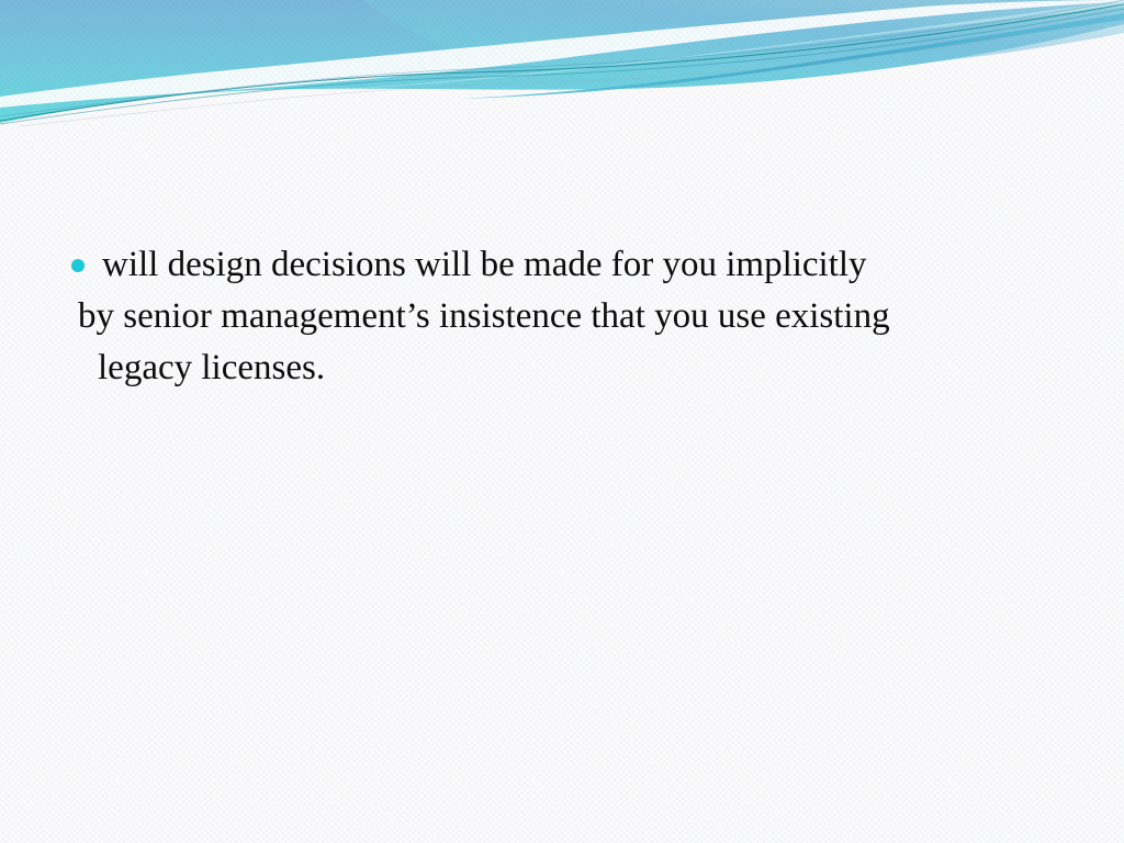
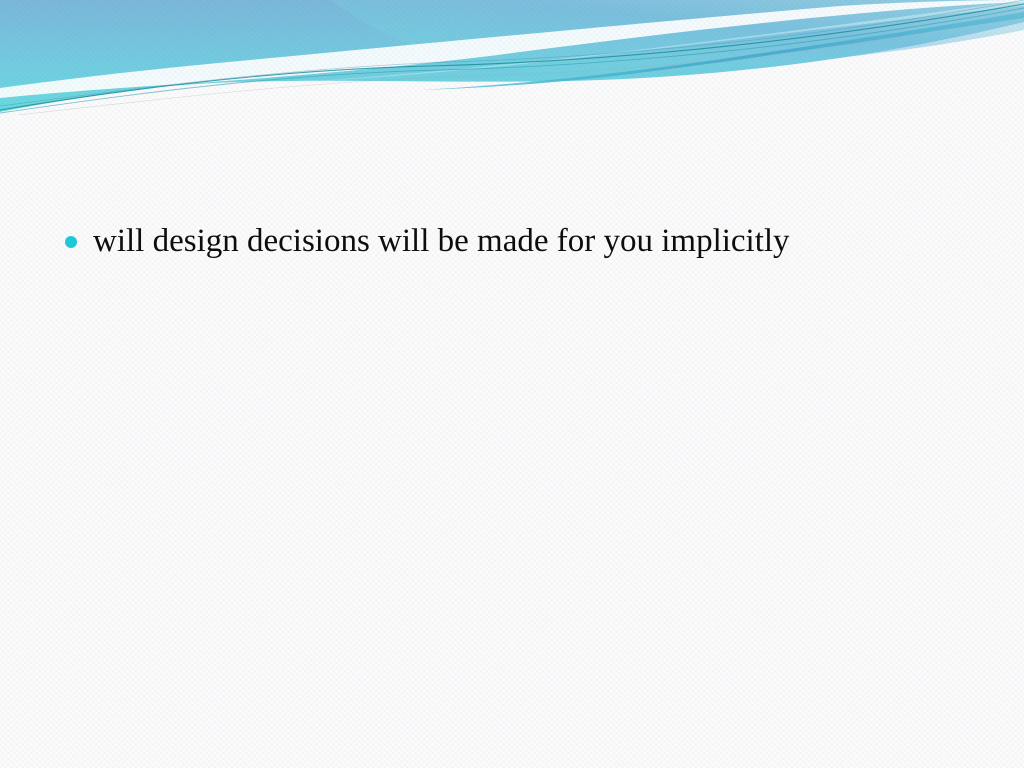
  will design decisions will be made for you implicitly
- by senior management’s insistence that you use existing
- legacy licenses.
